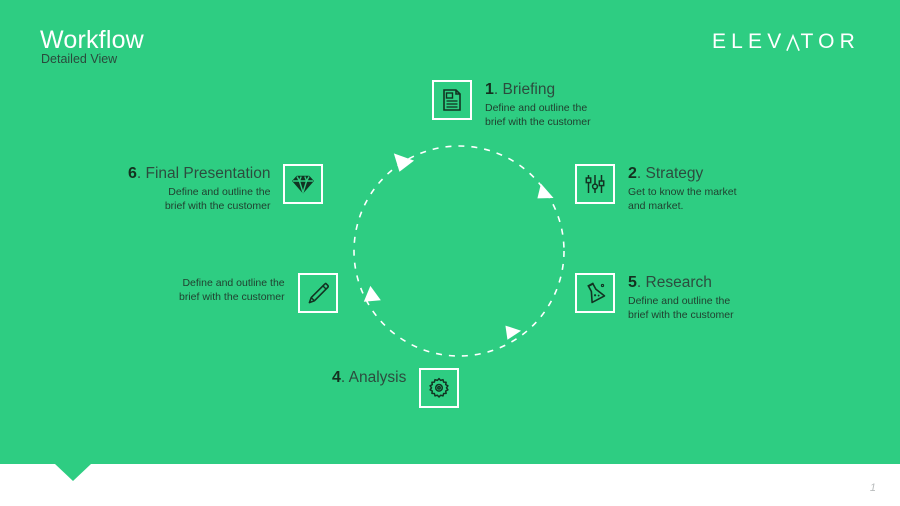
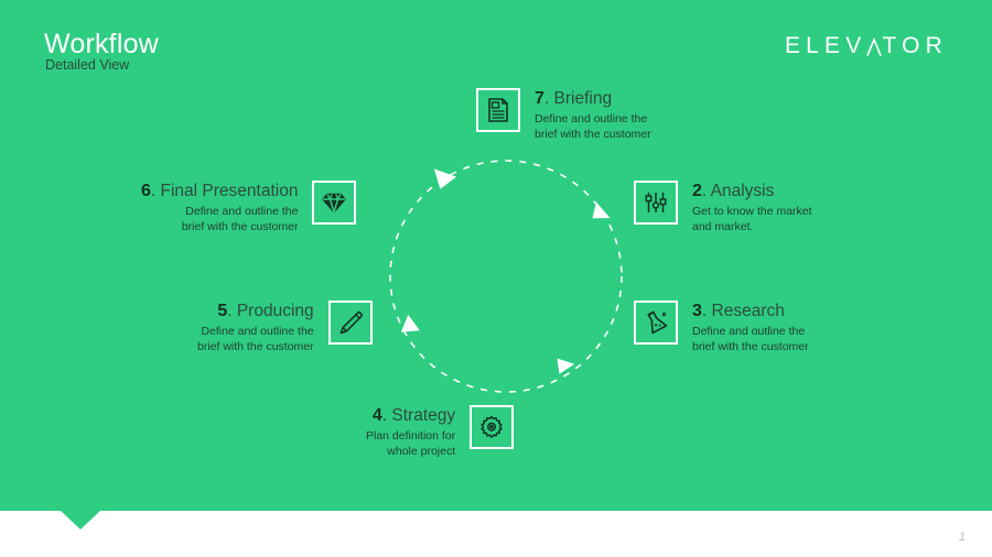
  Workflow
  Detailed View
  ELEV
  TOR
- 1. Briefing
+ 7. Briefing
  Define and outline the
  brief with the customer
- 2. Strategy
+ 2. Analysis
  Get to know the market
  and market.
- 5. Research
+ 3. Research
  Define and outline the
  brief with the customer
- 4. Analysis
+ 4. Strategy
+ Plan definition for
+ whole project
+ 5. Producing
  Define and outline the
  brief with the customer
  6. Final Presentation
  Define and outline the
  brief with the customer
  1
